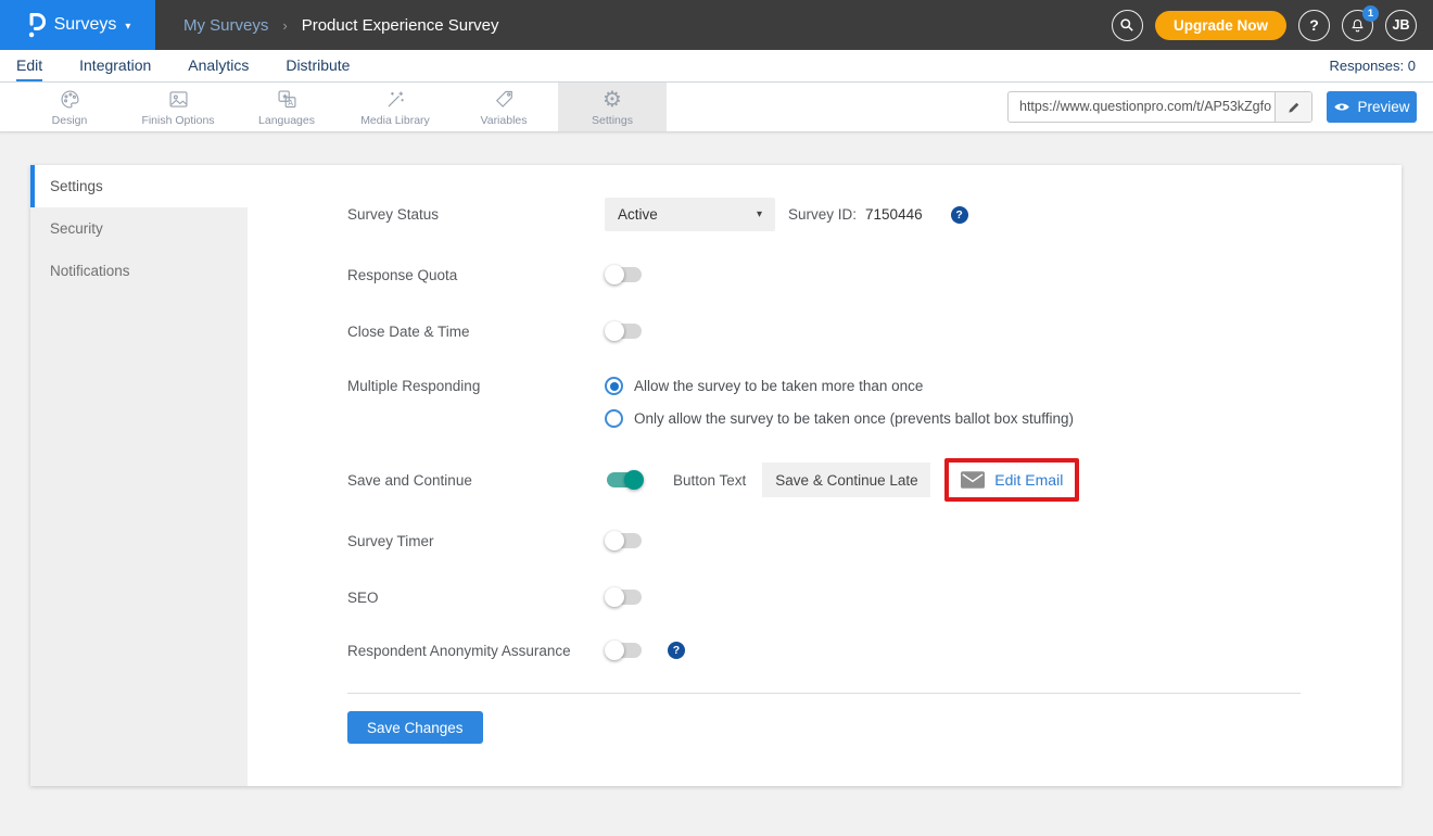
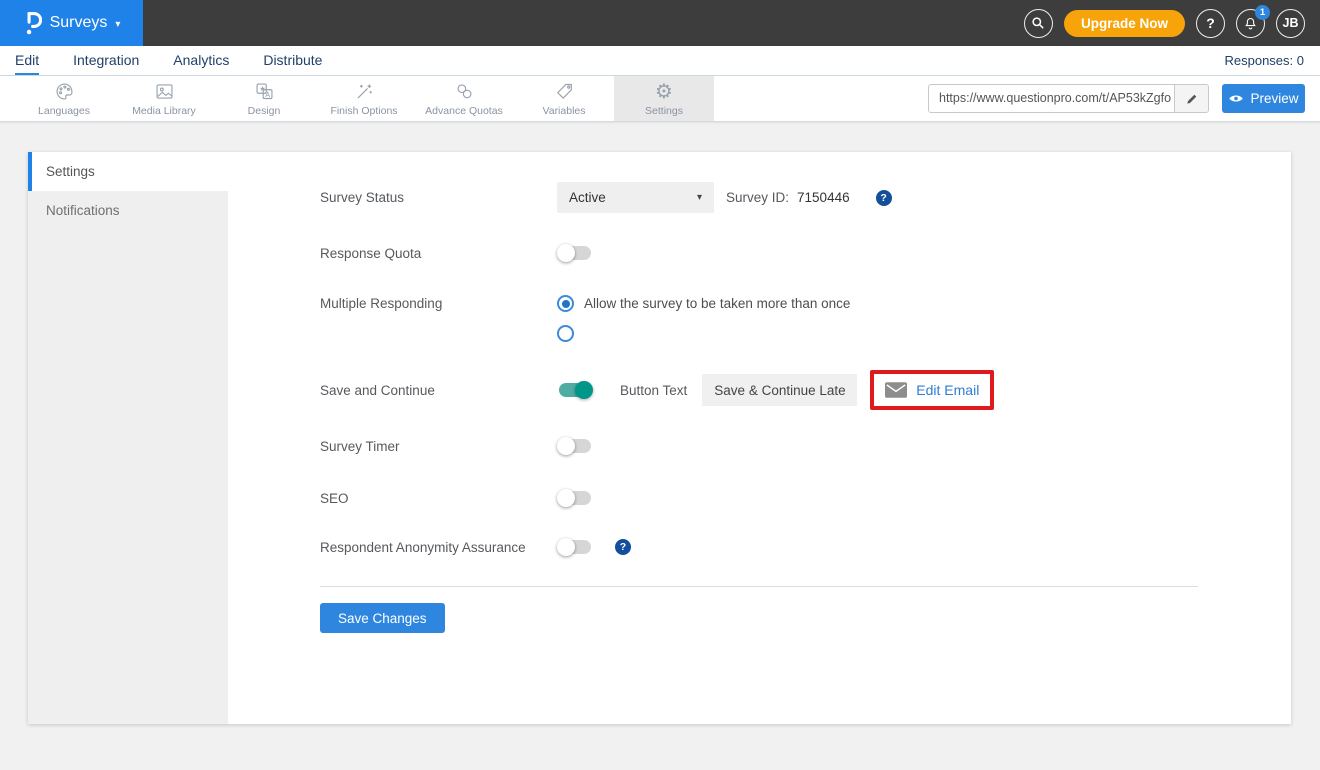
  Surveys
  ▾
- My Surveys
- ›
- Product Experience Survey
  Upgrade Now
  ?
  1
  JB
  Edit
  Integration
  Analytics
  Distribute
  Responses: 0
- Design
+ Languages
- Finish Options
+ Media Library
  ★
  A
- Languages
+ Design
- Media Library
+ Finish Options
+ Advance Quotas
  Variables
  ⚙
  Settings
  https://www.questionpro.com/t/AP53kZgfo
  Preview
  Settings
- Security
  Notifications
  Survey Status
  Active
  ▾
  Survey ID:
  7150446
  ?
  Response Quota
- Close Date & Time
  Multiple Responding
  Allow the survey to be taken more than once
- Only allow the survey to be taken once (prevents ballot box stuffing)
  Save and Continue
  Button Text
  Save & Continue Late
  Edit Email
  Survey Timer
  SEO
  Respondent Anonymity Assurance
  ?
  Save Changes
